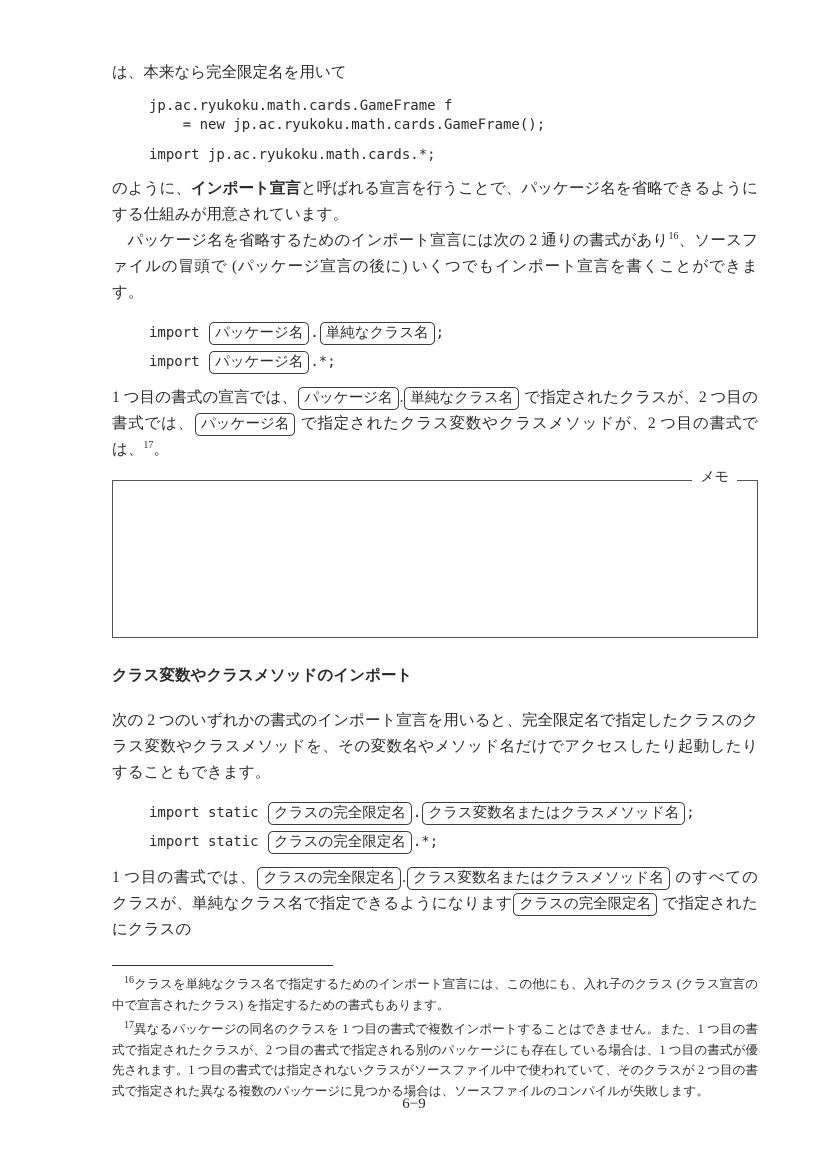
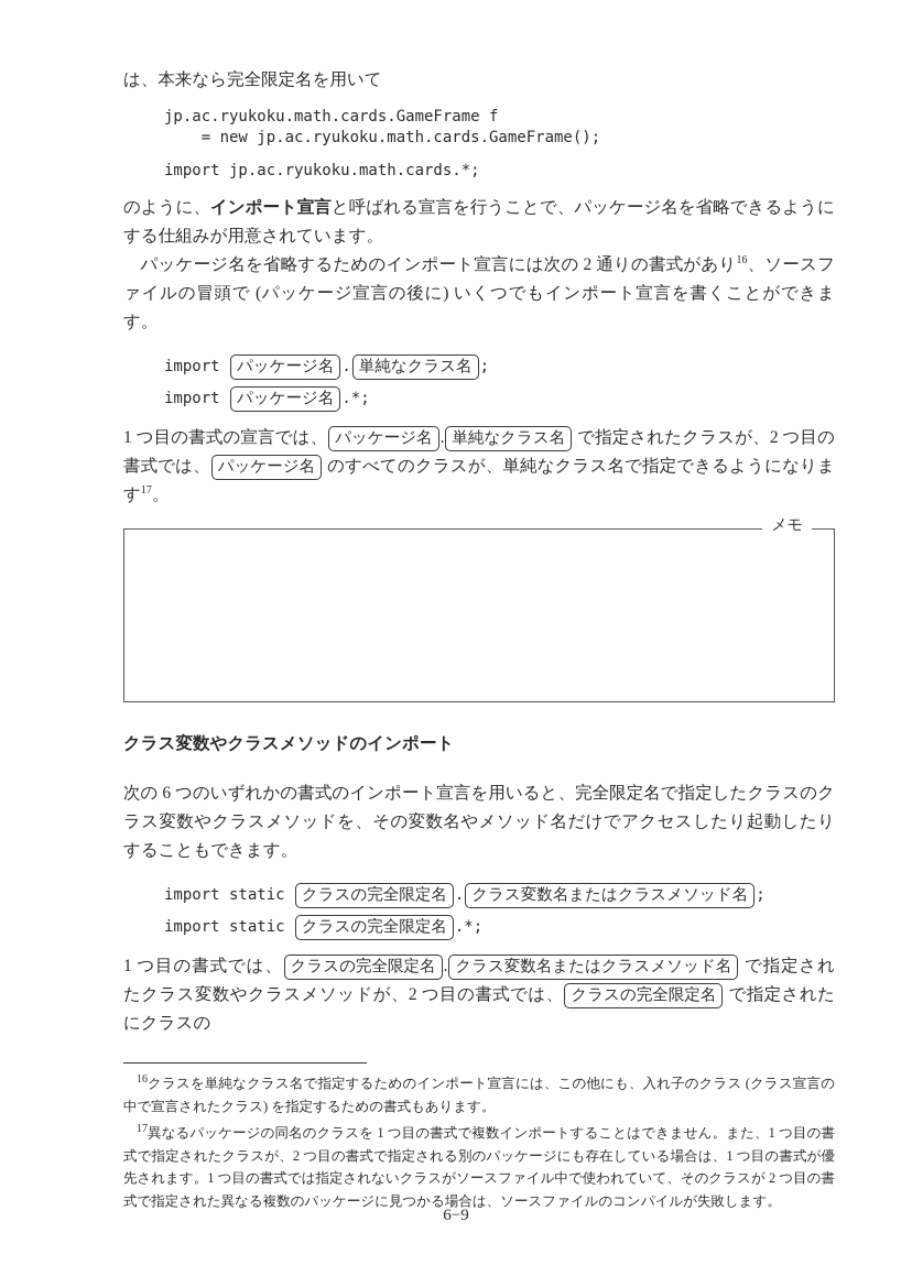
  は、本来なら完全限定名を用いて
  jp.ac.ryukoku.math.cards.GameFrame f
  = new jp.ac.ryukoku.math.cards.GameFrame();
  import jp.ac.ryukoku.math.cards.*;
  のように、インポート宣言と呼ばれる宣言を行うことで、パッケージ名を省略できるようにする仕組みが用意されています。
  パッケージ名を省略するためのインポート宣言には次の 2 通りの書式があり16、ソースファイルの冒頭で (パッケージ宣言の後に) いくつでもインポート宣言を書くことができます。
  import パッケージ名 . 単純なクラス名 ;
  import パッケージ名 .*;
- 1 つ目の書式の宣言では、 パッケージ名 . 単純なクラス名 で指定されたクラスが、2 つ目の書式では、 パッケージ名 で指定されたクラス変数やクラスメソッドが、2 つ目の書式では、17。
+ 1 つ目の書式の宣言では、 パッケージ名 . 単純なクラス名 で指定されたクラスが、2 つ目の書式では、 パッケージ名 のすべてのクラスが、単純なクラス名で指定できるようになります17。
  メモ
  クラス変数やクラスメソッドのインポート
- 次の 2 つのいずれかの書式のインポート宣言を用いると、完全限定名で指定したクラスのクラス変数やクラスメソッドを、その変数名やメソッド名だけでアクセスしたり起動したりすることもできます。
+ 次の 6 つのいずれかの書式のインポート宣言を用いると、完全限定名で指定したクラスのクラス変数やクラスメソッドを、その変数名やメソッド名だけでアクセスしたり起動したりすることもできます。
  import static クラスの完全限定名 . クラス変数名またはクラスメソッド名 ;
  import static クラスの完全限定名 .*;
- 1 つ目の書式では、 クラスの完全限定名 . クラス変数名またはクラスメソッド名 のすべてのクラスが、単純なクラス名で指定できるようになります クラスの完全限定名 で指定されたにクラスの
+ 1 つ目の書式では、 クラスの完全限定名 . クラス変数名またはクラスメソッド名 で指定されたクラス変数やクラスメソッドが、2 つ目の書式では、 クラスの完全限定名 で指定されたにクラスの
  16クラスを単純なクラス名で指定するためのインポート宣言には、この他にも、入れ子のクラス (クラス宣言の中で宣言されたクラス) を指定するための書式もあります。
  17異なるパッケージの同名のクラスを 1 つ目の書式で複数インポートすることはできません。また、1 つ目の書式で指定されたクラスが、2 つ目の書式で指定される別のパッケージにも存在している場合は、1 つ目の書式が優先されます。1 つ目の書式では指定されないクラスがソースファイル中で使われていて、そのクラスが 2 つ目の書式で指定された異なる複数のパッケージに見つかる場合は、ソースファイルのコンパイルが失敗します。
  6−9
